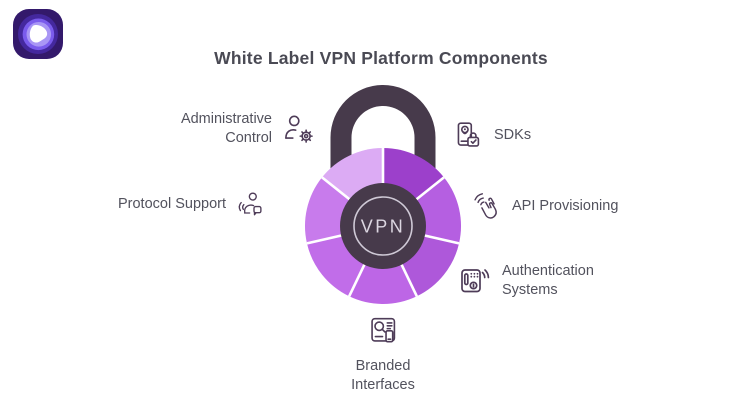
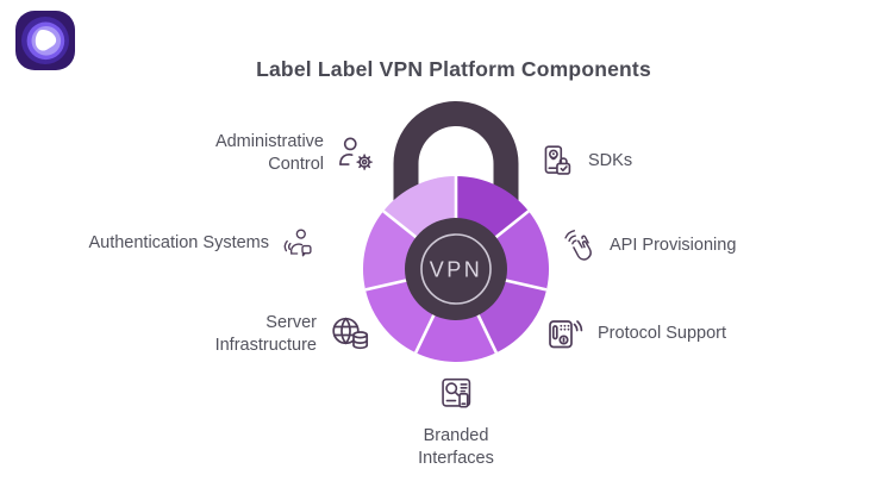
- White Label VPN Platform Components
+ Label Label VPN Platform Components
  VPN
  Administrative Control
- Protocol Support
+ Authentication Systems
+ Server Infrastructure
  SDKs
  API Provisioning
- Authentication Systems
+ Protocol Support
  Branded Interfaces
